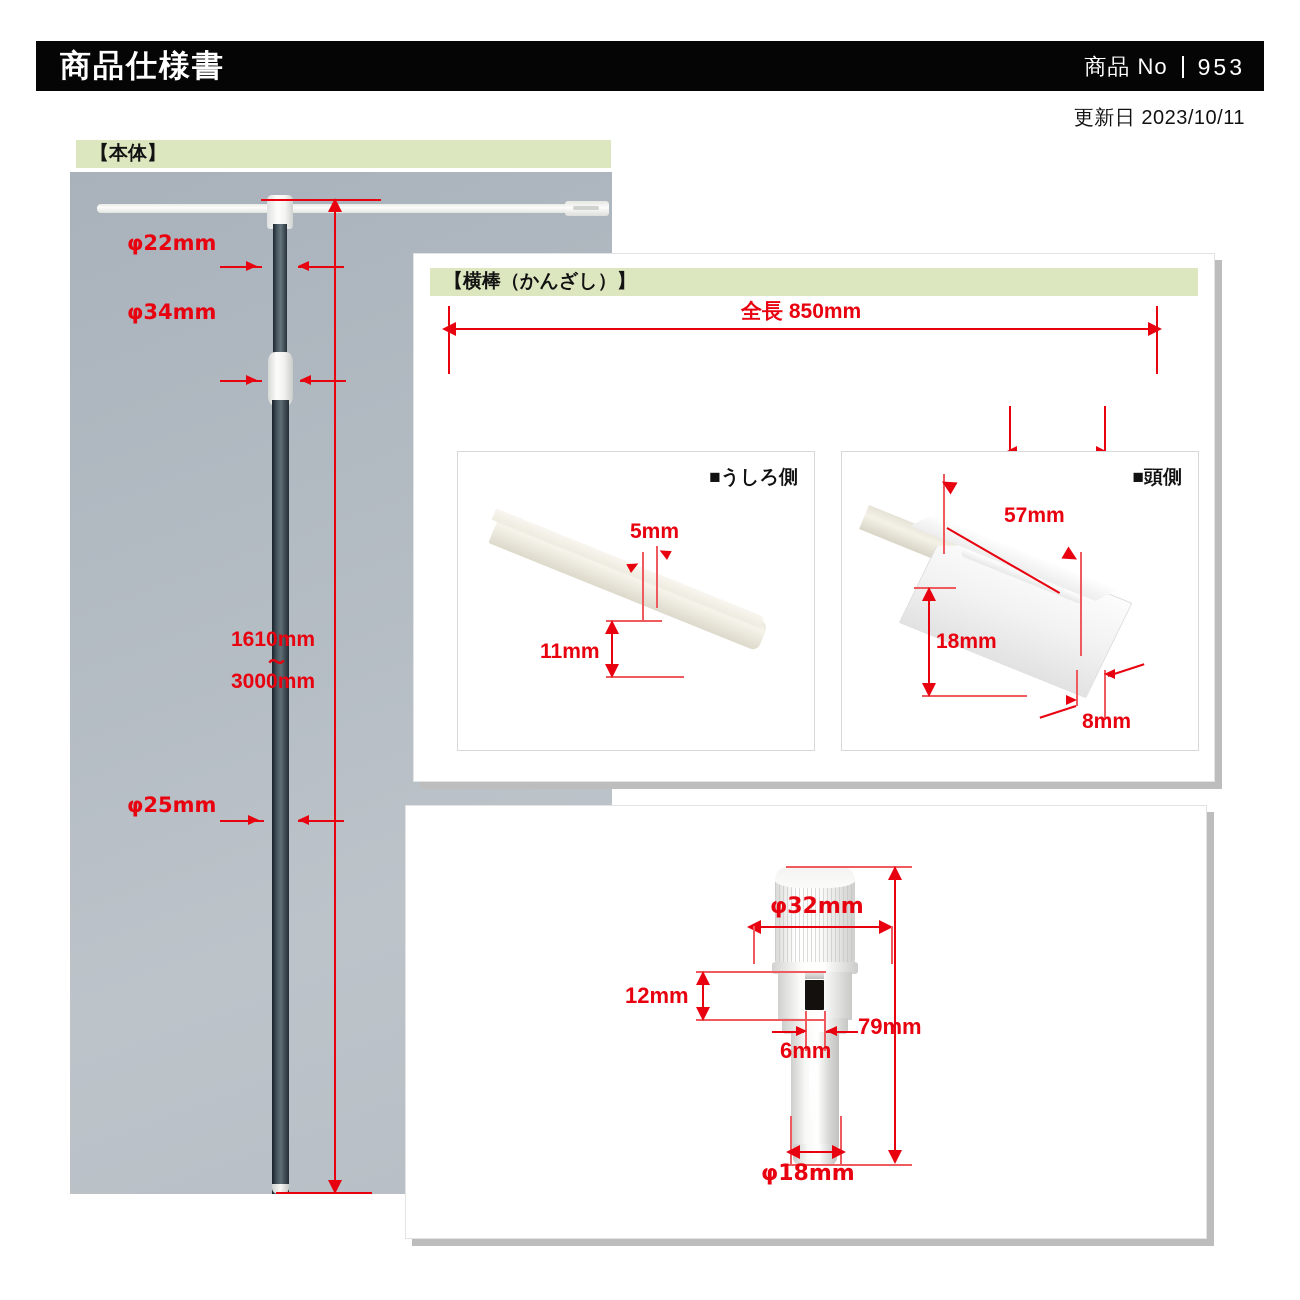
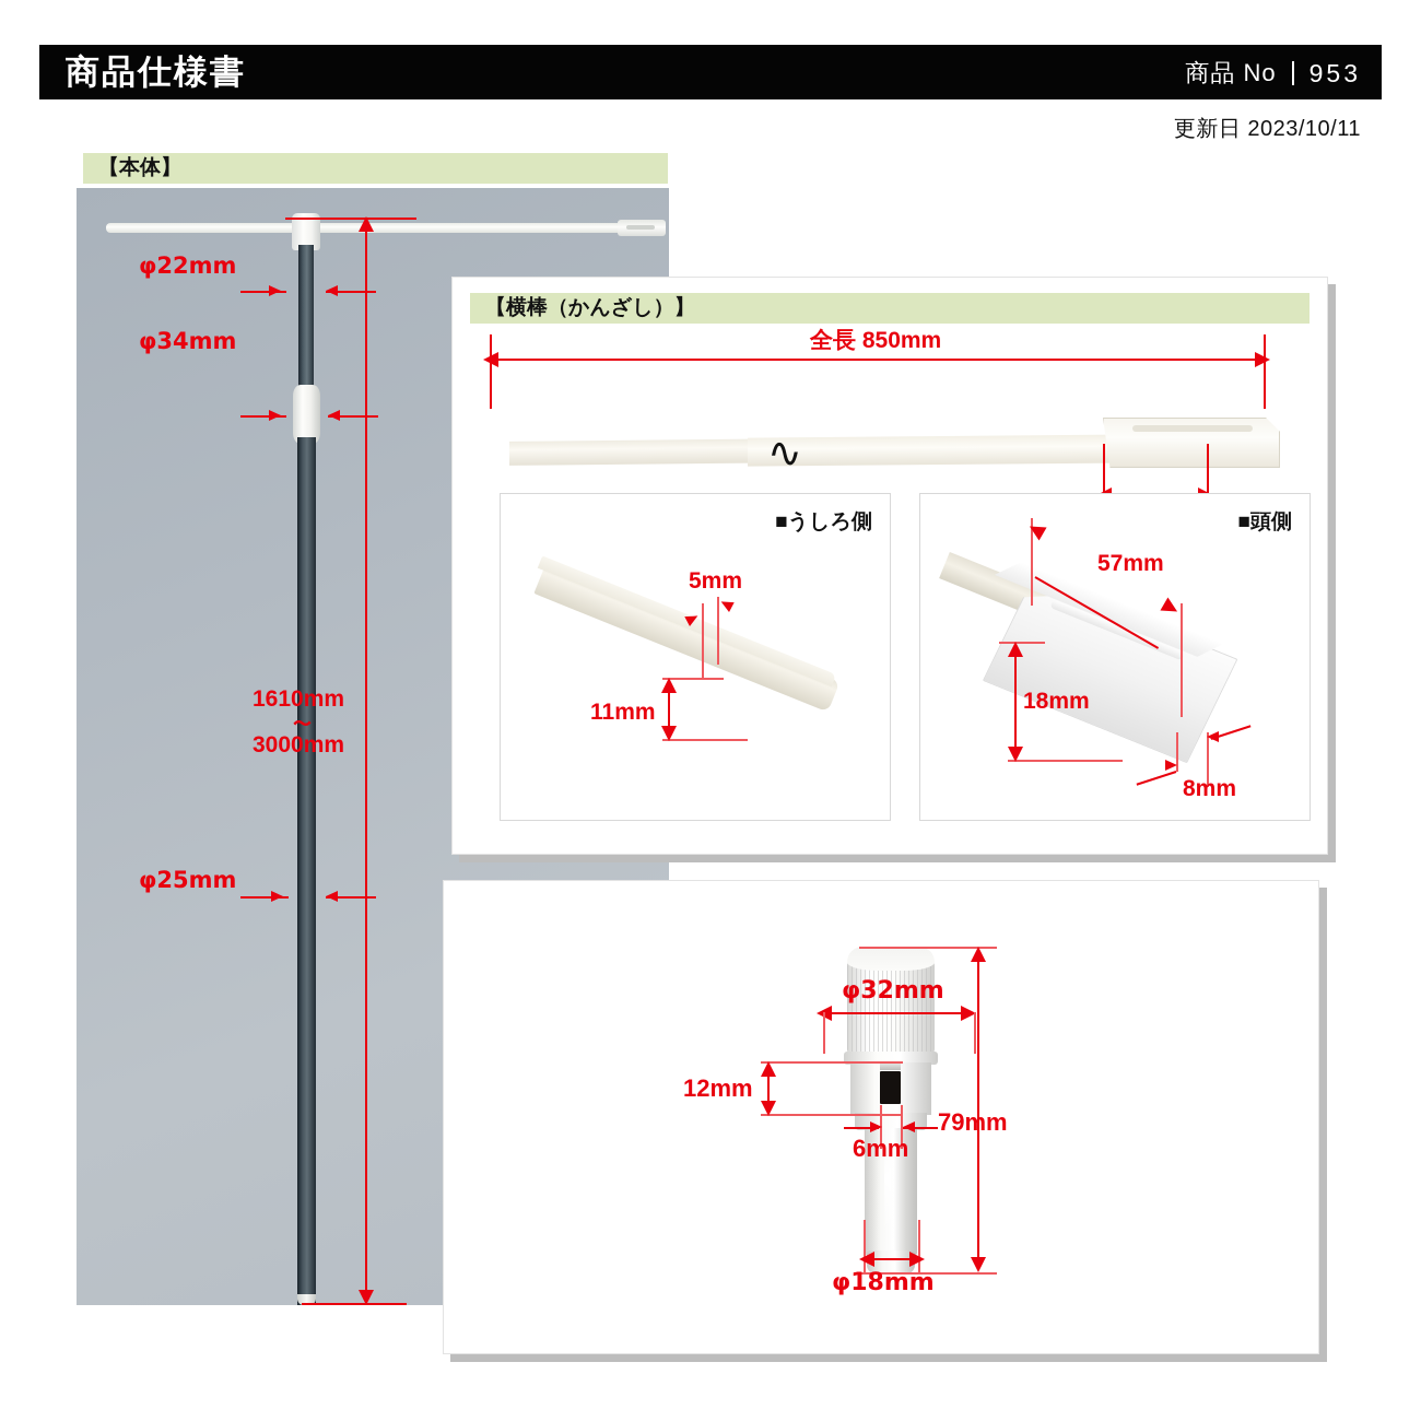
  商品仕様書
  商品 No
  953
  更新日 2023/10/11
  【本体】
  φ22mm
  φ34mm
  φ25mm
  1610mm
  〜
  3000mm
  【横棒（かんざし）】
  全長 850mm
+ ∿
  ■うしろ側
  5mm
  11mm
  ■頭側
  57mm
  18mm
  8mm
  φ32mm
  12mm
  6mm
  79mm
  φ18mm
